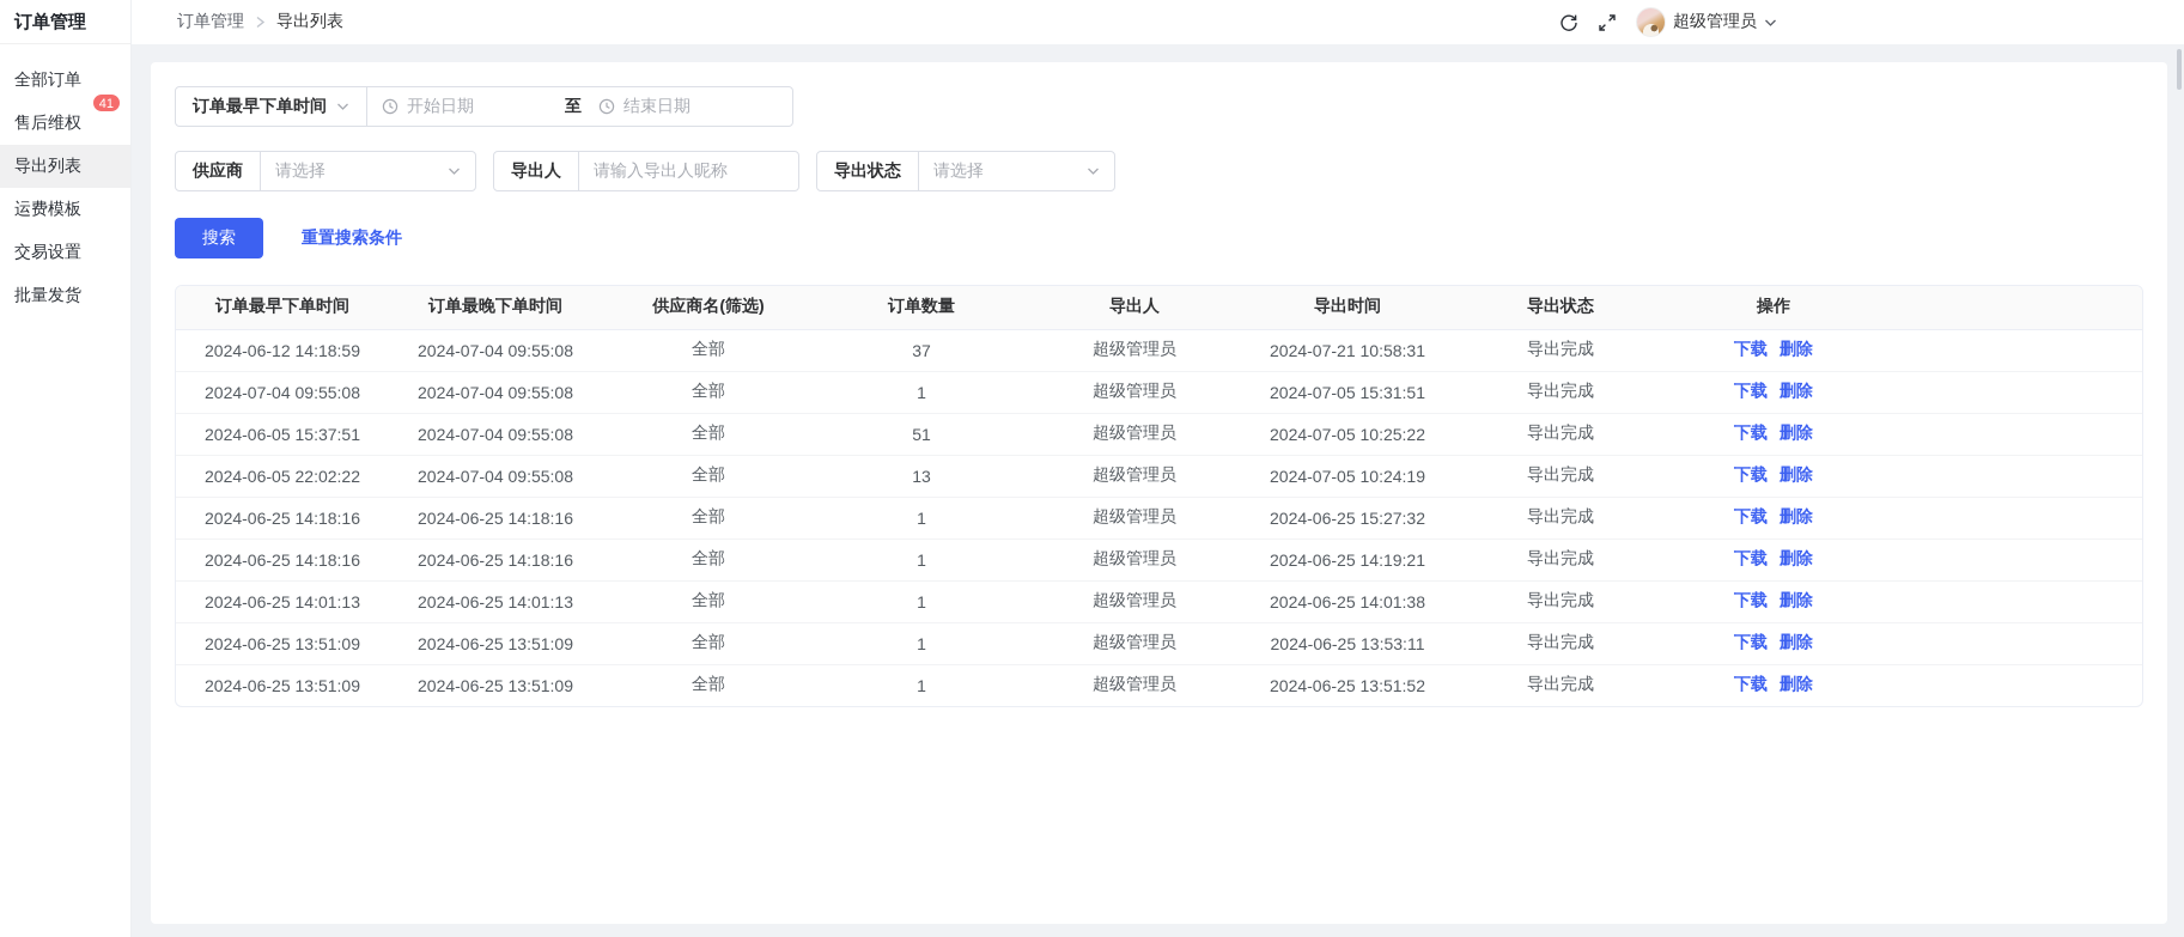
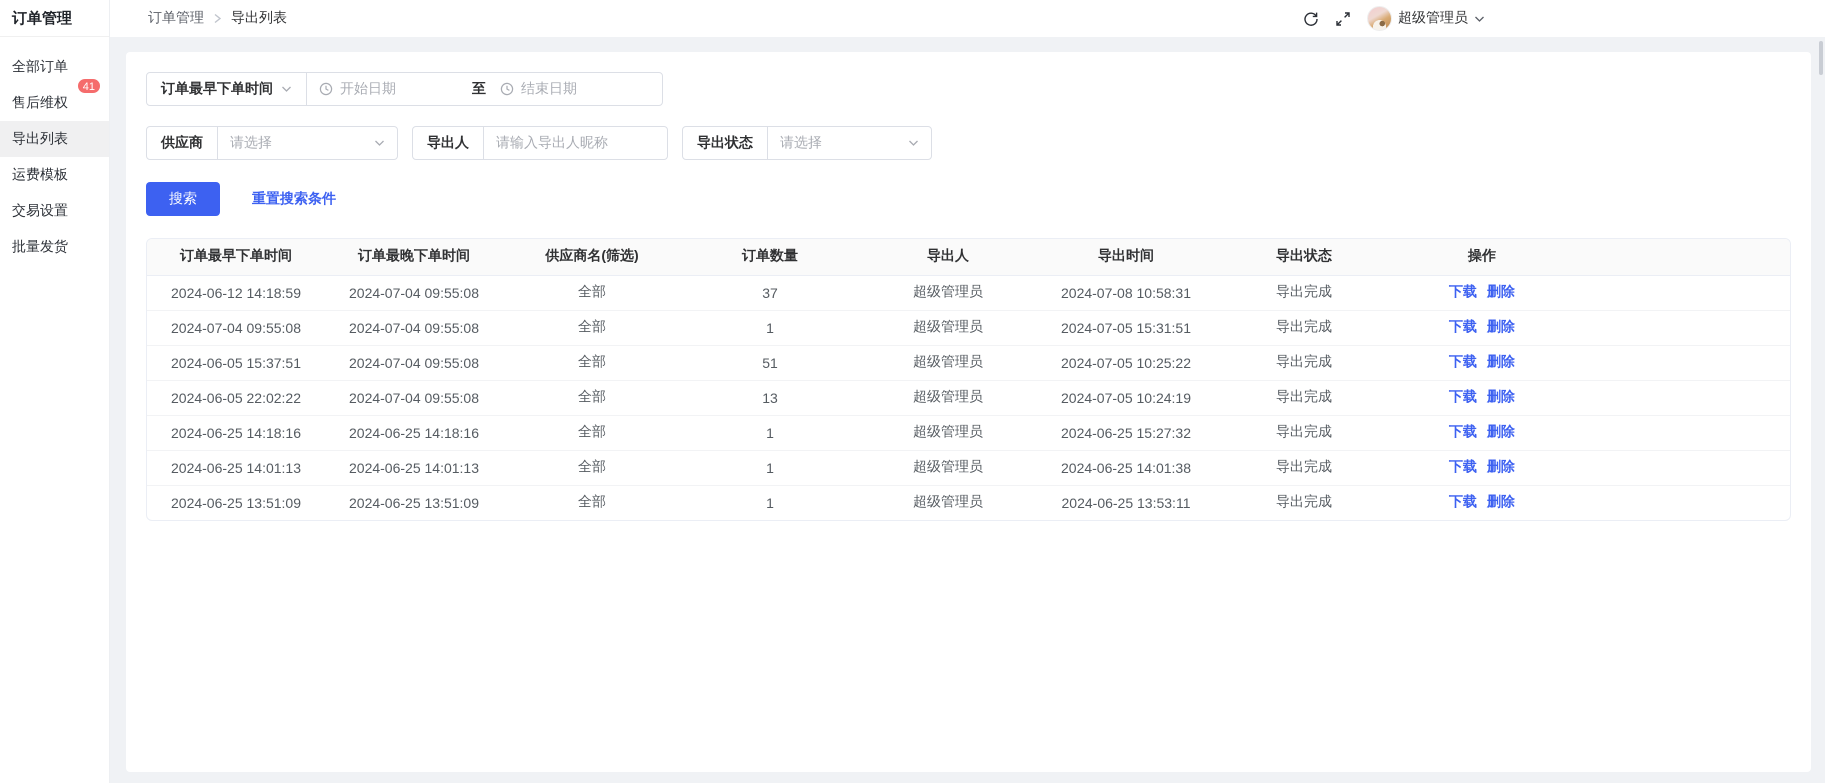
  订单管理
  全部订单
  41
  售后维权
  导出列表
  运费模板
  交易设置
  批量发货
  订单管理
  导出列表
  超级管理员
  订单最早下单时间
  开始日期
  至
  结束日期
  供应商
  请选择
  导出人
  请输入导出人昵称
  导出状态
  请选择
  搜索
  重置搜索条件
  订单最早下单时间	订单最晚下单时间	供应商名(筛选)	订单数量	导出人	导出时间	导出状态	操作
- 2024-06-12 14:18:59	2024-07-04 09:55:08	全部	37	超级管理员	2024-07-21 10:58:31	导出完成	下载 删除
+ 2024-06-12 14:18:59	2024-07-04 09:55:08	全部	37	超级管理员	2024-07-08 10:58:31	导出完成	下载 删除
  2024-07-04 09:55:08	2024-07-04 09:55:08	全部	1	超级管理员	2024-07-05 15:31:51	导出完成	下载 删除
  2024-06-05 15:37:51	2024-07-04 09:55:08	全部	51	超级管理员	2024-07-05 10:25:22	导出完成	下载 删除
  2024-06-05 22:02:22	2024-07-04 09:55:08	全部	13	超级管理员	2024-07-05 10:24:19	导出完成	下载 删除
  2024-06-25 14:18:16	2024-06-25 14:18:16	全部	1	超级管理员	2024-06-25 15:27:32	导出完成	下载 删除
- 2024-06-25 14:18:16	2024-06-25 14:18:16	全部	1	超级管理员	2024-06-25 14:19:21	导出完成	下载 删除
  2024-06-25 14:01:13	2024-06-25 14:01:13	全部	1	超级管理员	2024-06-25 14:01:38	导出完成	下载 删除
  2024-06-25 13:51:09	2024-06-25 13:51:09	全部	1	超级管理员	2024-06-25 13:53:11	导出完成	下载 删除
- 2024-06-25 13:51:09	2024-06-25 13:51:09	全部	1	超级管理员	2024-06-25 13:51:52	导出完成	下载 删除
